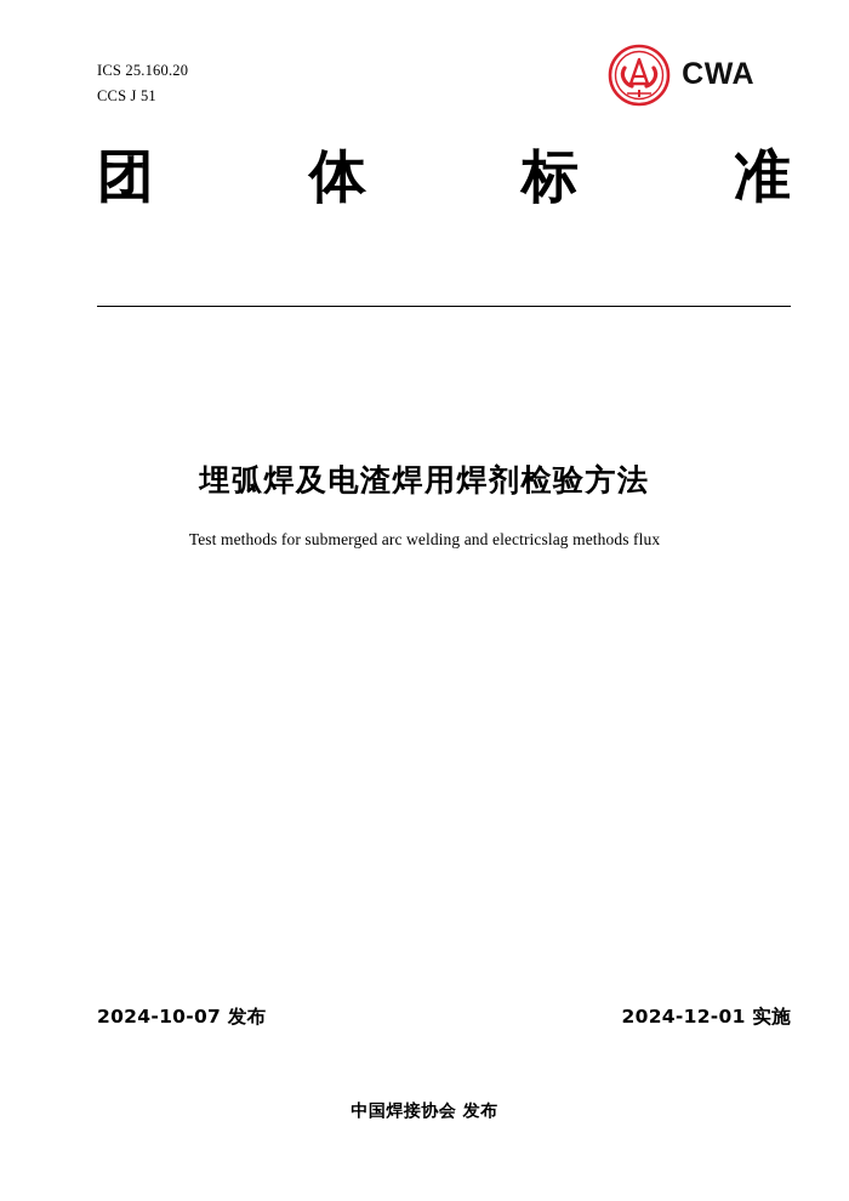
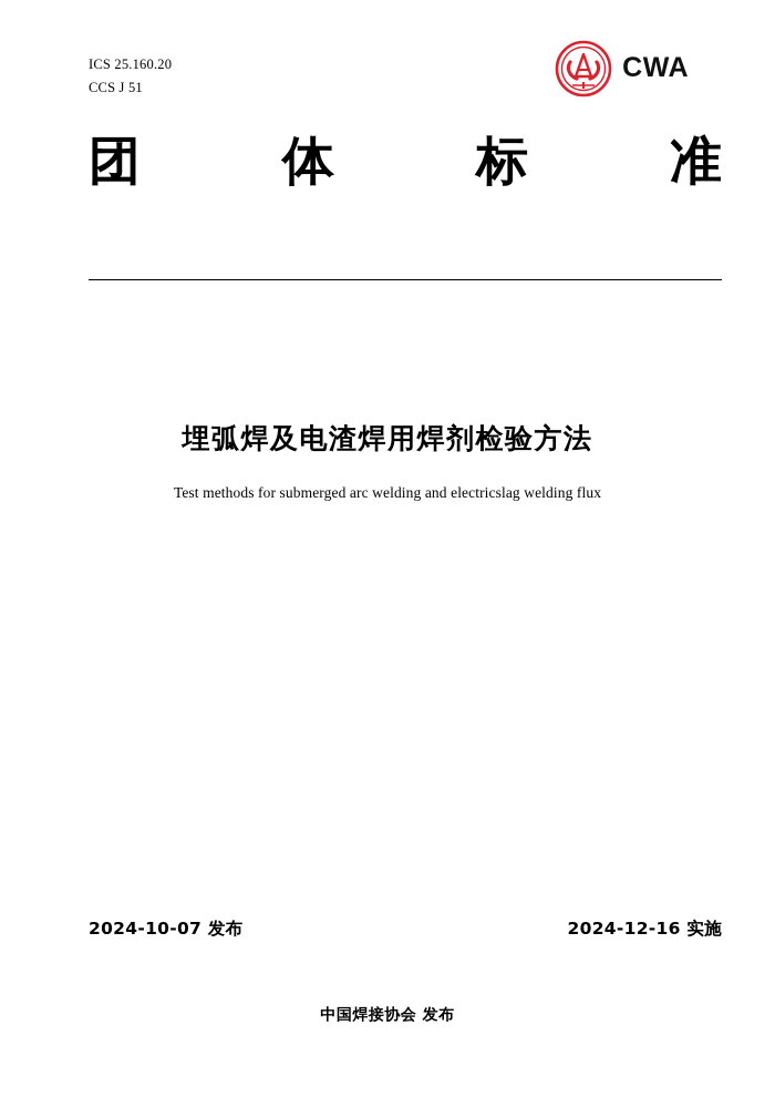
  ICS 25.160.20
  CCS J 51
  CWA
  团
  体
  标
  准
  埋弧焊及电渣焊用焊剂检验方法
- Test methods for submerged arc welding and electricslag methods flux
+ Test methods for submerged arc welding and electricslag welding flux
  2024-10-07 发布
- 2024-12-01 实施
+ 2024-12-16 实施
  中国焊接协会 发布
